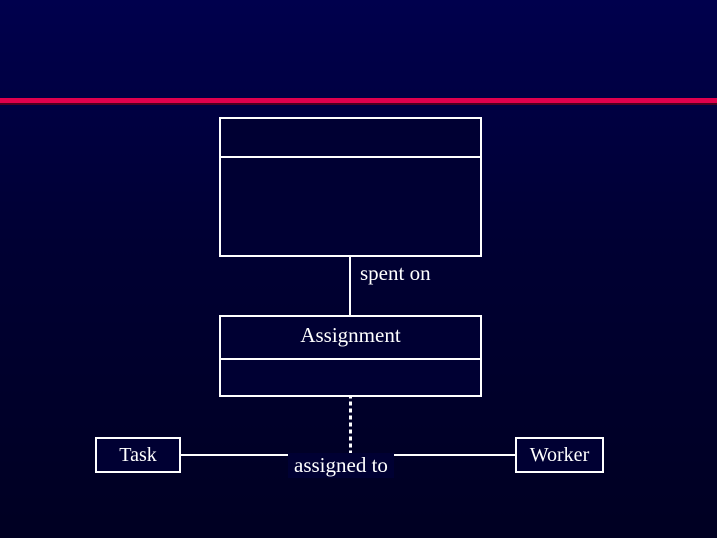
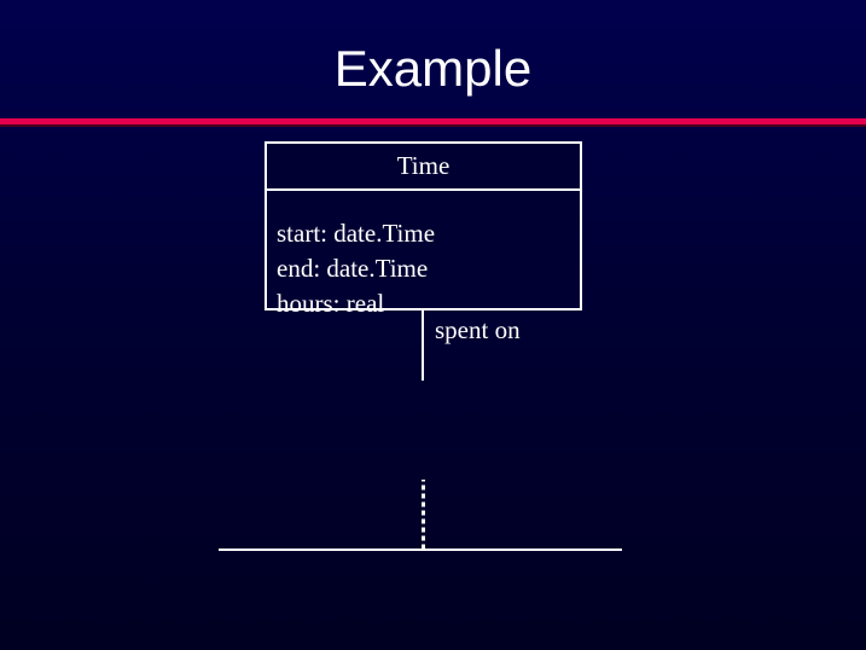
+ Example
+ Time
+ start: date.Time
+ end: date.Time
+ hours: real
  spent on
- Assignment
- assigned to
- Task
- Worker
